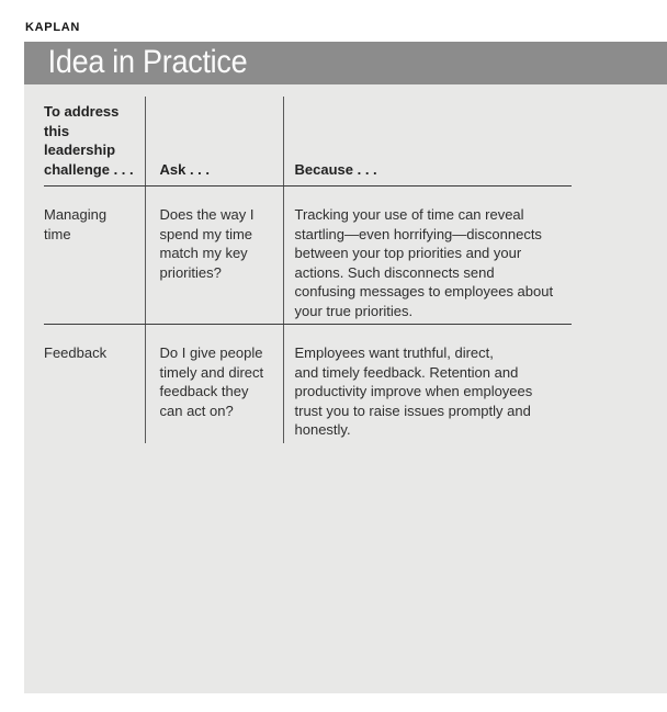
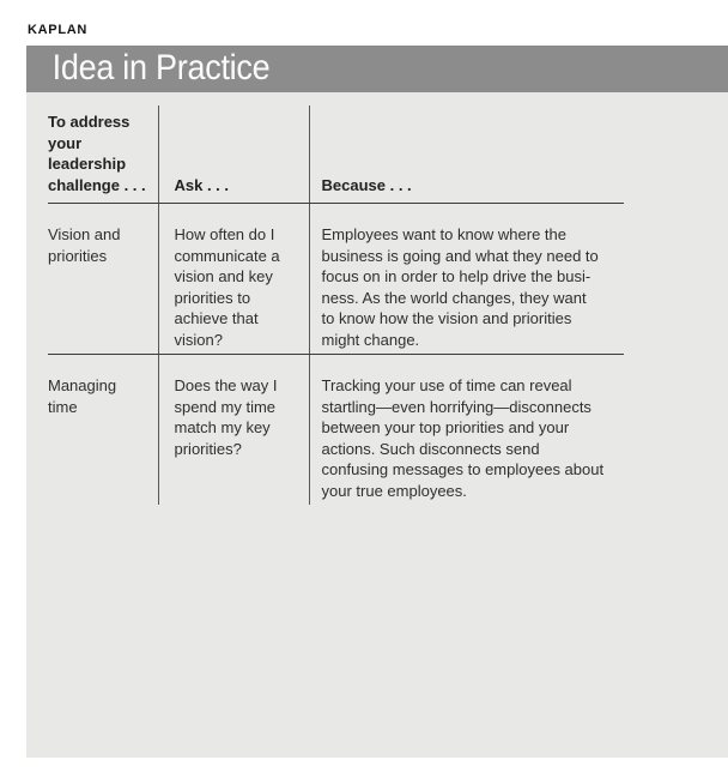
  KAPLAN
  Idea in Practice
- To address this leadership challenge . . .	Ask . . .	Because . . .
+ To address your leadership challenge . . .	Ask . . .	Because . . .
+ Vision and priorities	How often do I communicate a vision and key priorities to achieve that vision?	Employees want to know where the business is going and what they need to focus on in order to help drive the busi- ness. As the world changes, they want to know how the vision and priorities might change.
- Managing time	Does the way I spend my time match my key priorities?	Tracking your use of time can reveal startling—even horrifying—disconnects between your top priorities and your actions. Such disconnects send confusing messages to employees about your true priorities.
+ Managing time	Does the way I spend my time match my key priorities?	Tracking your use of time can reveal startling—even horrifying—disconnects between your top priorities and your actions. Such disconnects send confusing messages to employees about your true employees.
- Feedback	Do I give people timely and direct feedback they can act on?	Employees want truthful, direct, and timely feedback. Retention and productivity improve when employees trust you to raise issues promptly and honestly.
